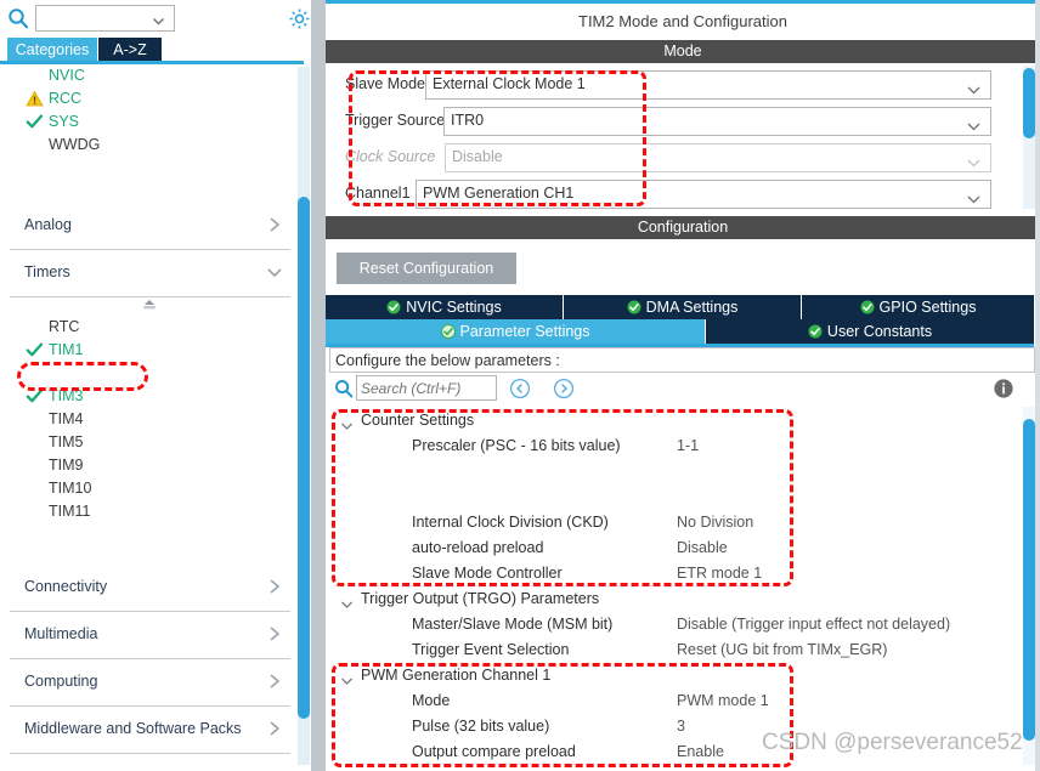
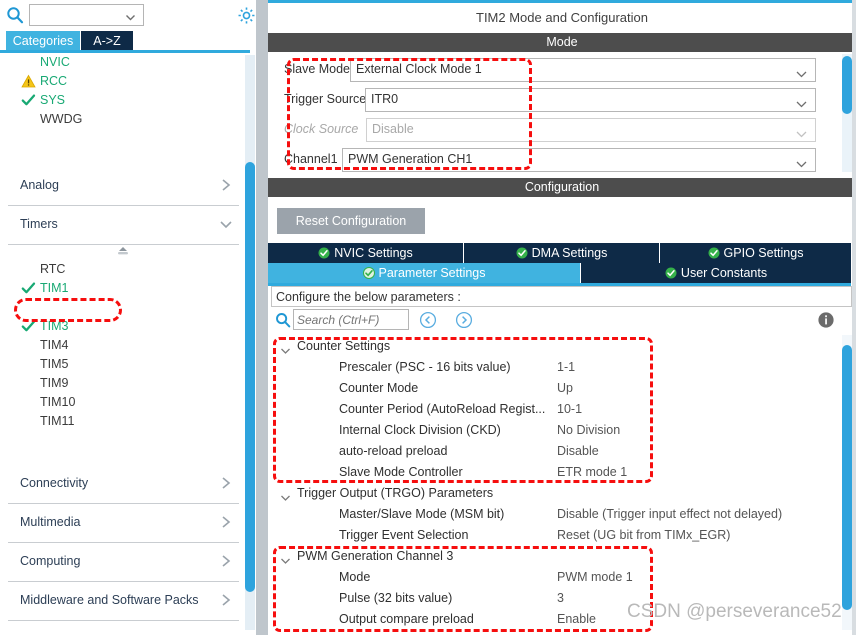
  Categories
  A->Z
  NVIC
  RCC
  SYS
  WWDG
  Analog
  Timers
  RTC
  TIM1
  TIM3
  TIM4
  TIM5
  TIM9
  TIM10
  TIM11
  Connectivity
  Multimedia
  Computing
  Middleware and Software Packs
  TIM2 Mode and Configuration
  Mode
  Slave Mode
  External Clock Mode 1
  Trigger Source
  ITR0
  Clock Source
  Disable
  Channel1
  PWM Generation CH1
  Configuration
  Reset Configuration
  NVIC Settings
  DMA Settings
  GPIO Settings
  Parameter Settings
  User Constants
  Configure the below parameters :
  Search (Ctrl+F)
  Counter Settings
  Prescaler (PSC - 16 bits value)
  1-1
+ Counter Mode
+ Up
+ Counter Period (AutoReload Regist...
+ 10-1
  Internal Clock Division (CKD)
  No Division
  auto-reload preload
  Disable
  Slave Mode Controller
  ETR mode 1
  Trigger Output (TRGO) Parameters
  Master/Slave Mode (MSM bit)
  Disable (Trigger input effect not delayed)
  Trigger Event Selection
  Reset (UG bit from TIMx_EGR)
- PWM Generation Channel 1
+ PWM Generation Channel 3
  Mode
  PWM mode 1
  Pulse (32 bits value)
  3
  Output compare preload
  Enable
  CSDN @perseverance52
